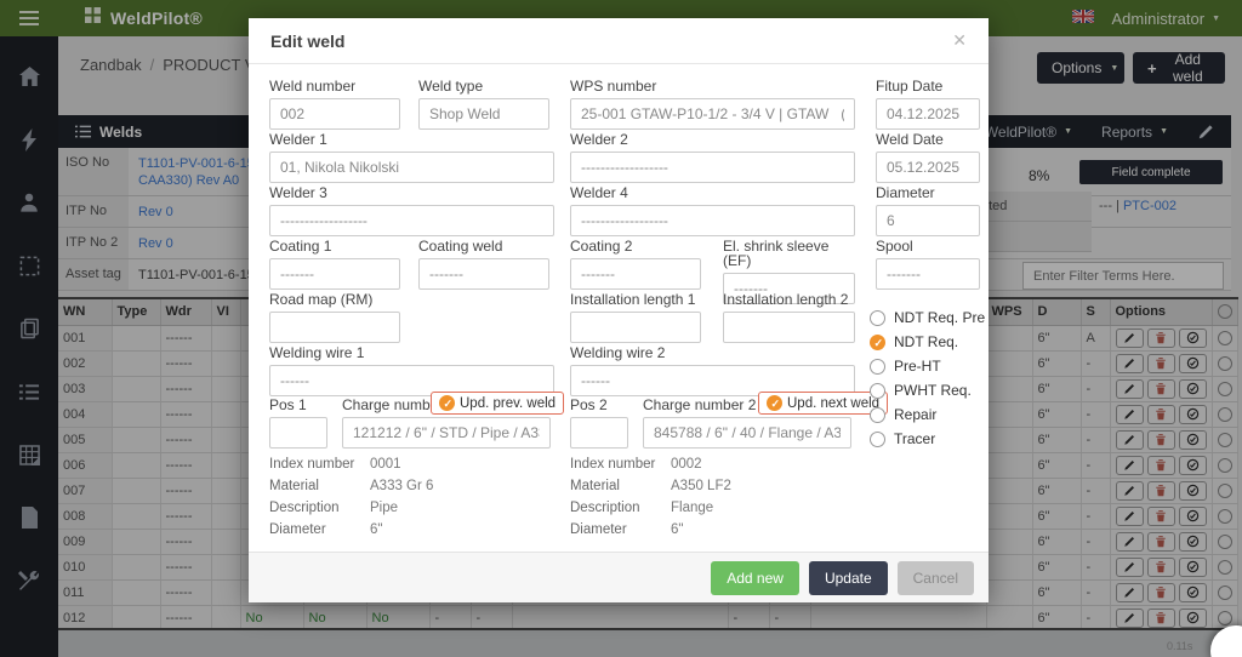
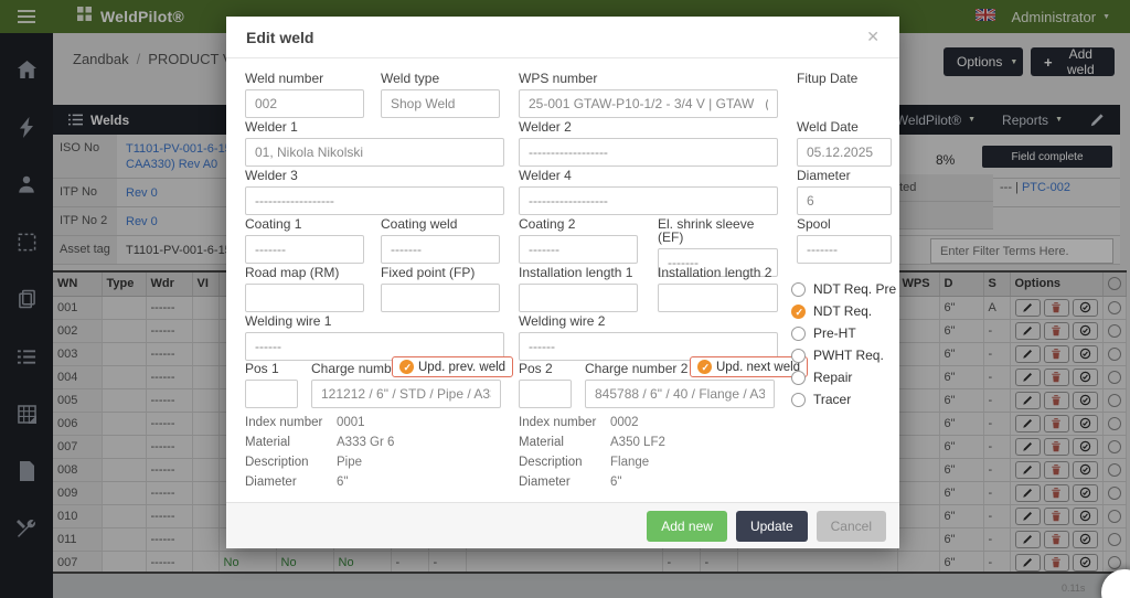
  WeldPilot®
  Administrator
  Zandbak / PRODUCT
  Options
  +
  Add weld
  Welds
  WeldPilot®
  Reports
  ISO No
  T1101-PV-001-6-1 CAA330) Rev A0
  ITP No
  Rev 0
  ITP No 2
  Rev 0
  Asset tag
  T1101-PV-001-6-1
  8%
  Field complete
  --- | PTC-002
  Enter Filter Terms Here.
  WN	Type	Wdr	VI										WPS	D	S	Options
  001		------												6"	A
  002		------												6"	-
  003		------												6"	-
  004		------												6"	-
  005		------												6"	-
  006		------												6"	-
  007		------												6"	-
  008		------												6"	-
  009		------												6"	-
  010		------												6"	-
  011		------												6"	-
- 012		------		No	No	No	-	-		-	-			6"	-
+ 007		------		No	No	No	-	-		-	-			6"	-
  0.11s
  Edit weld
  ✕
  Weld number
  002
  Weld type
  Shop Weld
  WPS number
  25-001 GTAW-P10-1/2 - 3/4 V | GTAW (
  Fitup Date
- 04.12.2025
  Welder 1
  01, Nikola Nikolski
  Welder 2
  ------------------
  Weld Date
  05.12.2025
  Welder 3
  ------------------
  Welder 4
  ------------------
  Diameter
  6
  Coating 1
  -------
  Coating weld
  -------
  Coating 2
  -------
  El. shrink sleeve (EF)
  -------
  Spool
  -------
  Road map (RM)
+ Fixed point (FP)
  Installation length 1
  Installation length 2
  Welding wire 1
  ------
  Welding wire 2
  ------
  Pos 1
  Charge numb
  121212 / 6" / STD / Pipe / A3
  Upd. prev. weld
  Pos 2
  Charge number 2
  845788 / 6" / 40 / Flange / A3
  Upd. next weld
  NDT Req. Pre
  NDT Req.
  Pre-HT
  PWHT Req.
  Repair
  Tracer
  Index number
  0001
  Material
  A333 Gr 6
  Description
  Pipe
  Diameter
  6"
  Index number
  0002
  Material
  A350 LF2
  Description
  Flange
  Diameter
  6"
  Add new
  Update
  Cancel
